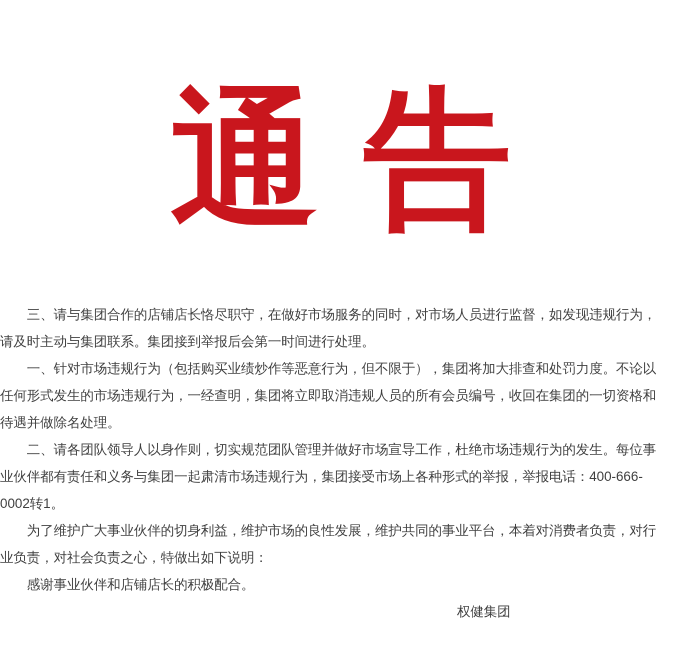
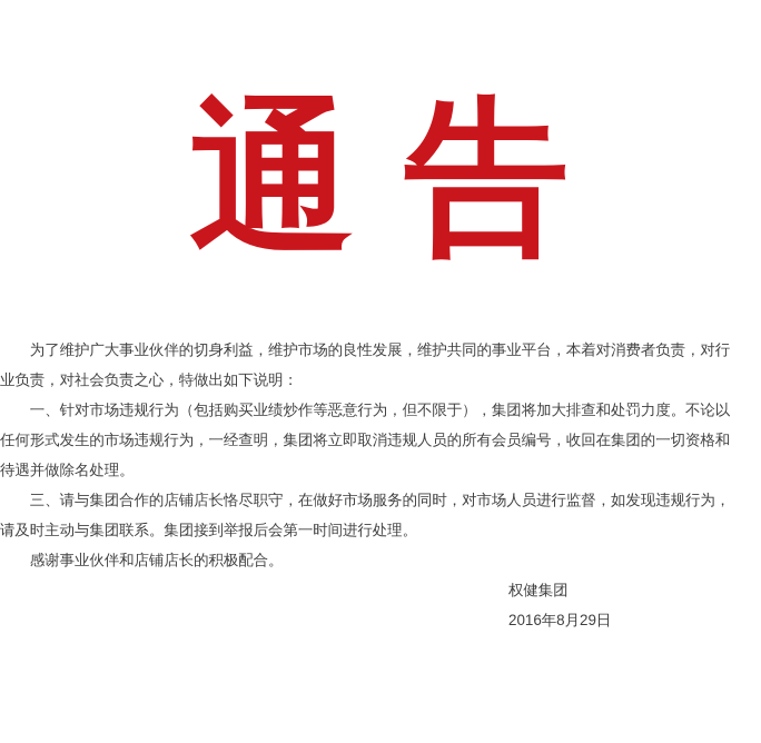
  通 告
- 三、请与集团合作的店铺店长恪尽职守，在做好市场服务的同时，对市场人员进行监督，如发现违规行为，请及时主动与集团联系。集团接到举报后会第一时间进行处理。
+ 为了维护广大事业伙伴的切身利益，维护市场的良性发展，维护共同的事业平台，本着对消费者负责，对行业负责，对社会负责之心，特做出如下说明：
  一、针对市场违规行为（包括购买业绩炒作等恶意行为，但不限于），集团将加大排查和处罚力度。不论以任何形式发生的市场违规行为，一经查明，集团将立即取消违规人员的所有会员编号，收回在集团的一切资格和待遇并做除名处理。
- 二、请各团队领导人以身作则，切实规范团队管理并做好市场宣导工作，杜绝市场违规行为的发生。每位事业伙伴都有责任和义务与集团一起肃清市场违规行为，集团接受市场上各种形式的举报，举报电话：400-666-0002转1。
- 为了维护广大事业伙伴的切身利益，维护市场的良性发展，维护共同的事业平台，本着对消费者负责，对行业负责，对社会负责之心，特做出如下说明：
+ 三、请与集团合作的店铺店长恪尽职守，在做好市场服务的同时，对市场人员进行监督，如发现违规行为，请及时主动与集团联系。集团接到举报后会第一时间进行处理。
  感谢事业伙伴和店铺店长的积极配合。
  权健集团
+ 2016年8月29日
